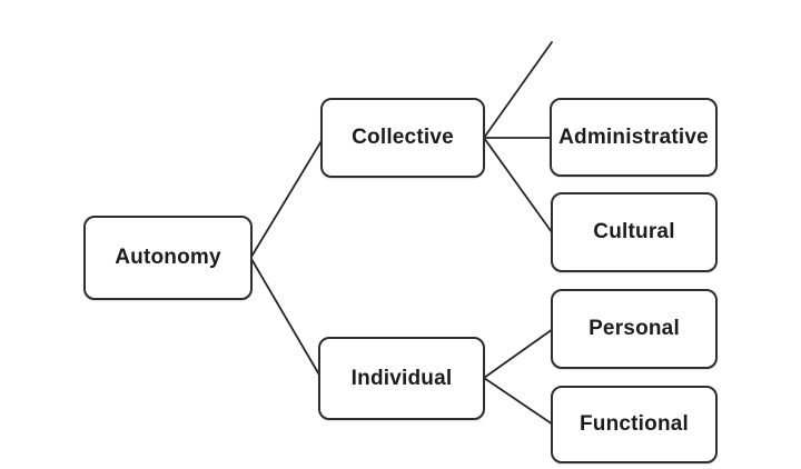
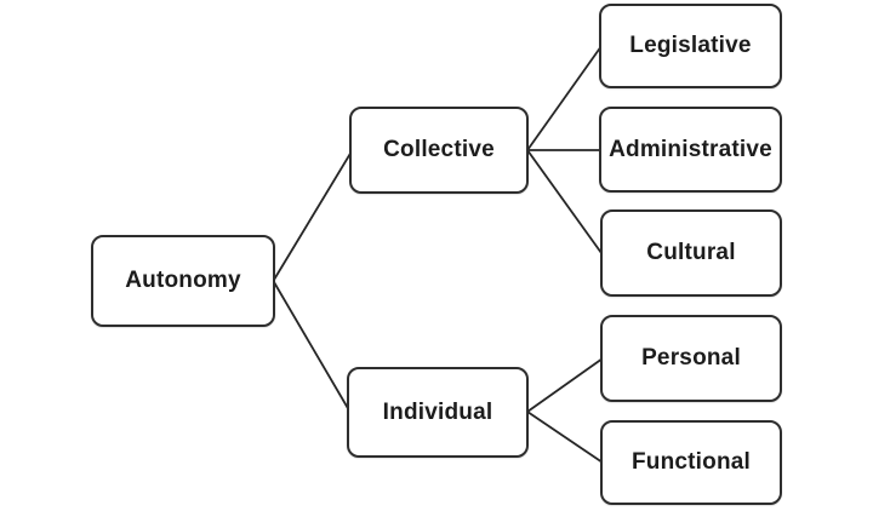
  Autonomy
  Collective
  Individual
+ Legislative
  Administrative
  Cultural
  Personal
  Functional
